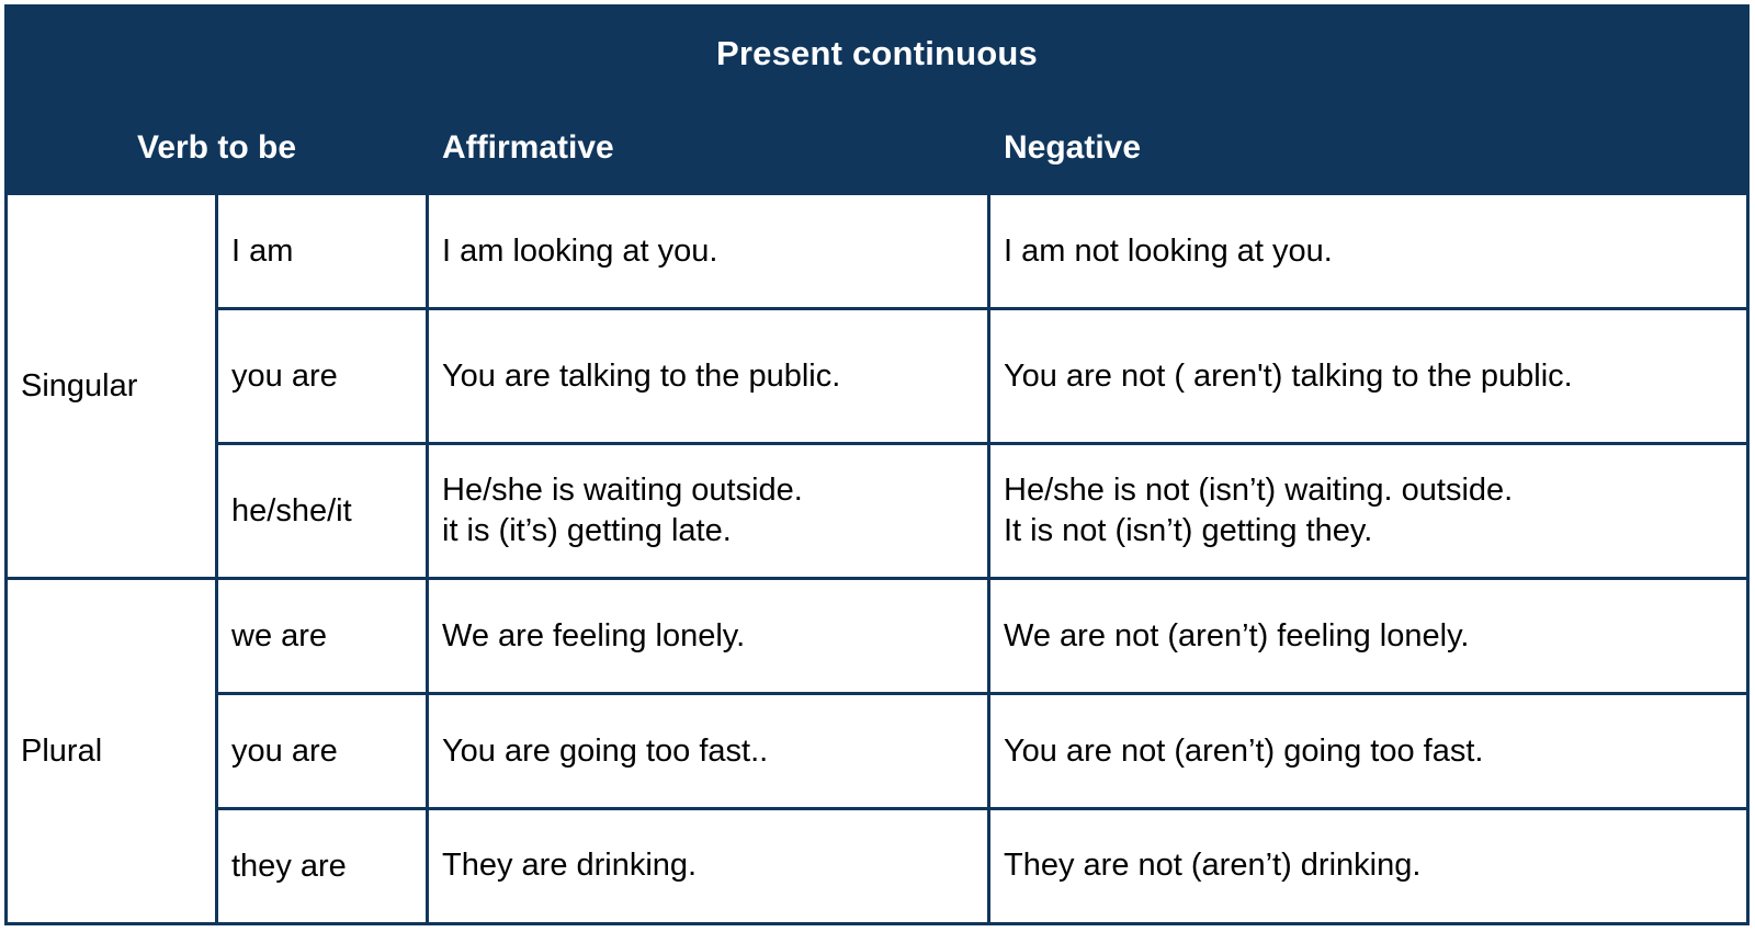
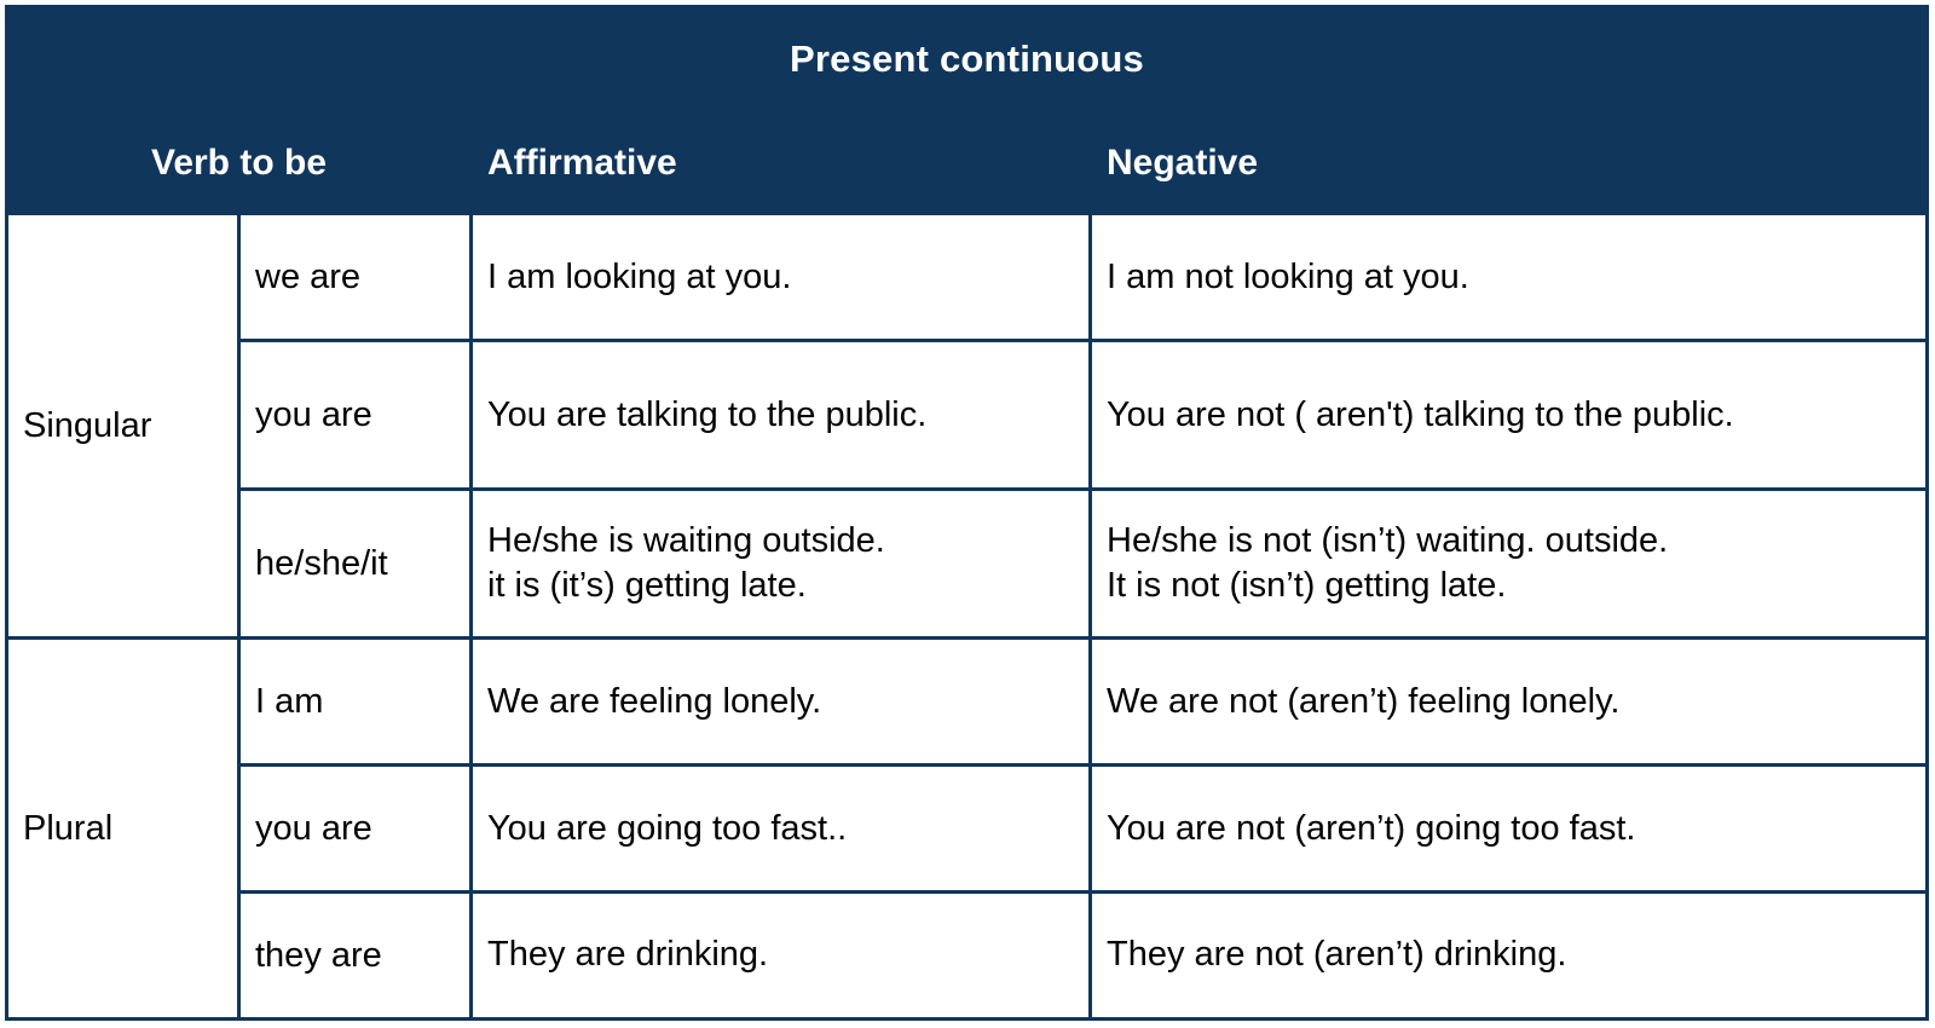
  Present continuous
  Verb to be	Affirmative	Negative
- Singular	I am	I am looking at you.	I am not looking at you.
+ Singular	we are	I am looking at you.	I am not looking at you.
  you are	You are talking to the public.	You are not ( aren't) talking to the public.
- he/she/it	He/she is waiting outside. it is (it’s) getting late.	He/she is not (isn’t) waiting. outside. It is not (isn’t) getting they.
+ he/she/it	He/she is waiting outside. it is (it’s) getting late.	He/she is not (isn’t) waiting. outside. It is not (isn’t) getting late.
- Plural	we are	We are feeling lonely.	We are not (aren’t) feeling lonely.
+ Plural	I am	We are feeling lonely.	We are not (aren’t) feeling lonely.
  you are	You are going too fast..	You are not (aren’t) going too fast.
  they are	They are drinking.	They are not (aren’t) drinking.
